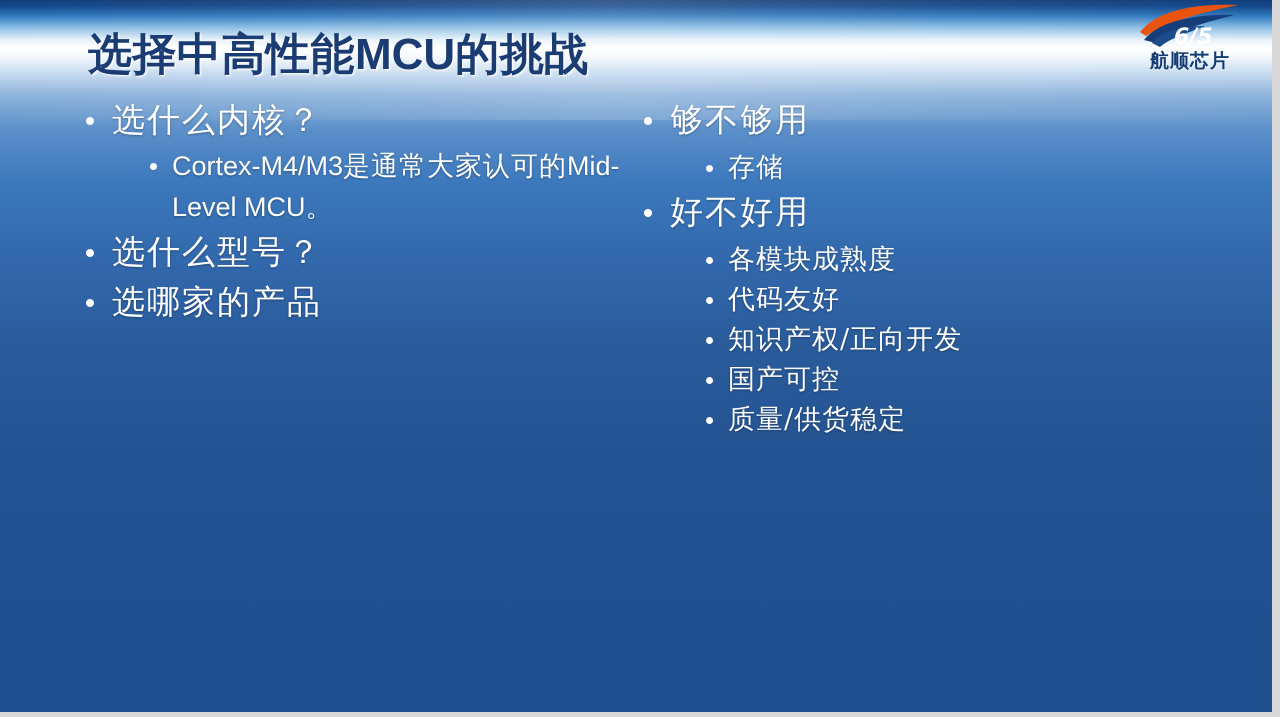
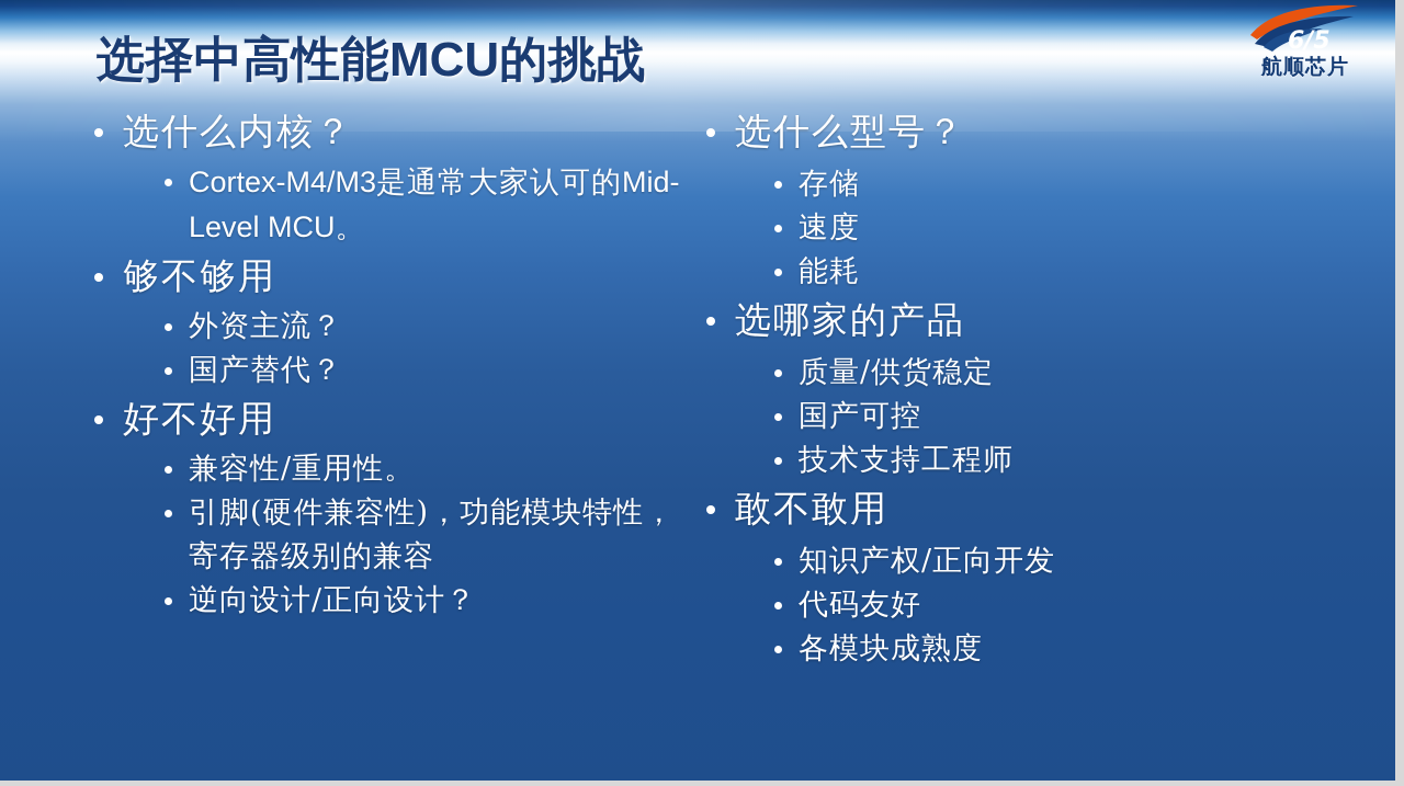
  6/5
  航顺芯片
  选择中高性能MCU的挑战
  选什么内核？
  Cortex-M4/M3是通常大家认可的Mid-Level MCU。
- 选什么型号？
+ 够不够用
+ 外资主流？
+ 国产替代？
- 选哪家的产品
+ 好不好用
+ 兼容性/重用性。
+ 引脚(硬件兼容性)，功能模块特性，寄存器级别的兼容
+ 逆向设计/正向设计？
- 够不够用
+ 选什么型号？
  存储
+ 速度
+ 能耗
- 好不好用
+ 选哪家的产品
- 各模块成熟度
+ 质量/供货稳定
- 代码友好
+ 国产可控
+ 技术支持工程师
+ 敢不敢用
  知识产权/正向开发
- 国产可控
+ 代码友好
- 质量/供货稳定
+ 各模块成熟度
